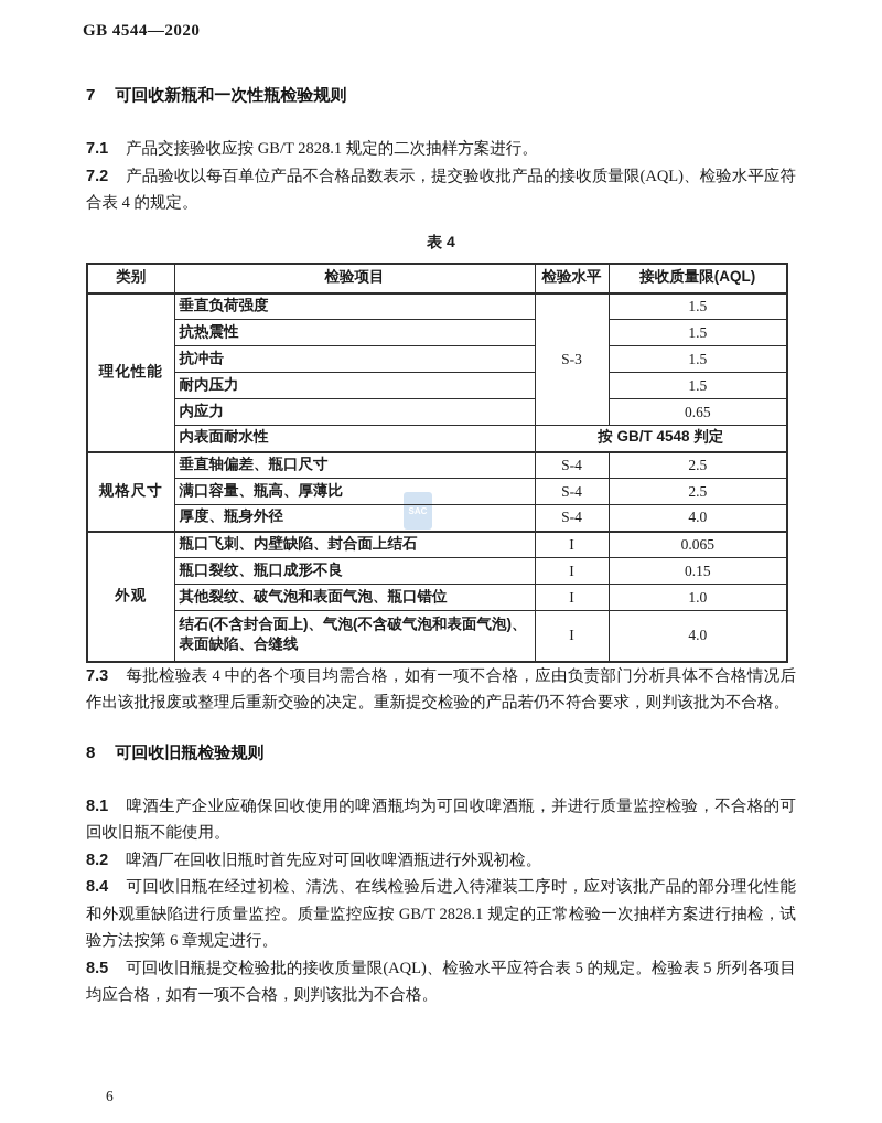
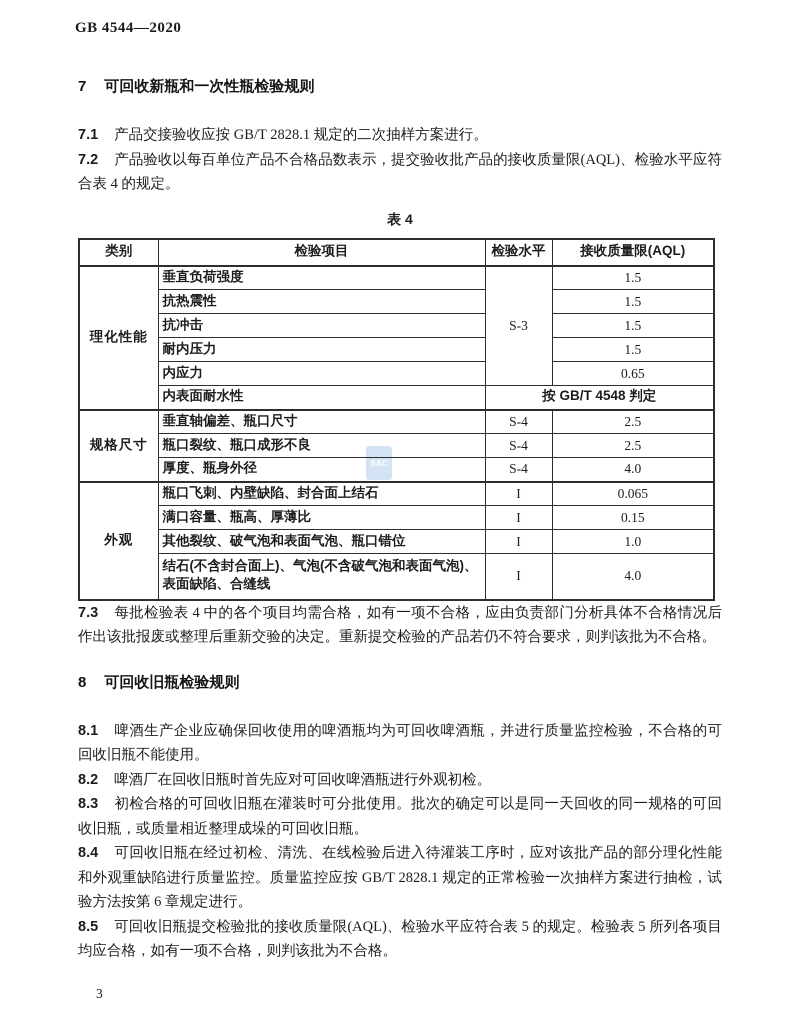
  SAC
  GB 4544—2020
  7 可回收新瓶和一次性瓶检验规则
  7.1 产品交接验收应按 GB/T 2828.1 规定的二次抽样方案进行。
  7.2 产品验收以每百单位产品不合格品数表示，提交验收批产品的接收质量限(AQL)、检验水平应符合表 4 的规定。
  表 4
  类别	检验项目	检验水平	接收质量限(AQL)
  理化性能	垂直负荷强度	S-3	1.5
  抗热震性	1.5
  抗冲击	1.5
  耐内压力	1.5
  内应力	0.65
  内表面耐水性	按 GB/T 4548 判定
  规格尺寸	垂直轴偏差、瓶口尺寸	S-4	2.5
- 满口容量、瓶高、厚薄比	S-4	2.5
+ 瓶口裂纹、瓶口成形不良	S-4	2.5
  厚度、瓶身外径	S-4	4.0
  外观	瓶口飞刺、内壁缺陷、封合面上结石	I	0.065
- 瓶口裂纹、瓶口成形不良	I	0.15
+ 满口容量、瓶高、厚薄比	I	0.15
  其他裂纹、破气泡和表面气泡、瓶口错位	I	1.0
  结石(不含封合面上)、气泡(不含破气泡和表面气泡)、表面缺陷、合缝线	I	4.0
  7.3 每批检验表 4 中的各个项目均需合格，如有一项不合格，应由负责部门分析具体不合格情况后作出该批报废或整理后重新交验的决定。重新提交检验的产品若仍不符合要求，则判该批为不合格。
  8 可回收旧瓶检验规则
  8.1 啤酒生产企业应确保回收使用的啤酒瓶均为可回收啤酒瓶，并进行质量监控检验，不合格的可回收旧瓶不能使用。
  8.2 啤酒厂在回收旧瓶时首先应对可回收啤酒瓶进行外观初检。
+ 8.3 初检合格的可回收旧瓶在灌装时可分批使用。批次的确定可以是同一天回收的同一规格的可回收旧瓶，或质量相近整理成垛的可回收旧瓶。
  8.4 可回收旧瓶在经过初检、清洗、在线检验后进入待灌装工序时，应对该批产品的部分理化性能和外观重缺陷进行质量监控。质量监控应按 GB/T 2828.1 规定的正常检验一次抽样方案进行抽检，试验方法按第 6 章规定进行。
  8.5 可回收旧瓶提交检验批的接收质量限(AQL)、检验水平应符合表 5 的规定。检验表 5 所列各项目均应合格，如有一项不合格，则判该批为不合格。
- 6
+ 3
